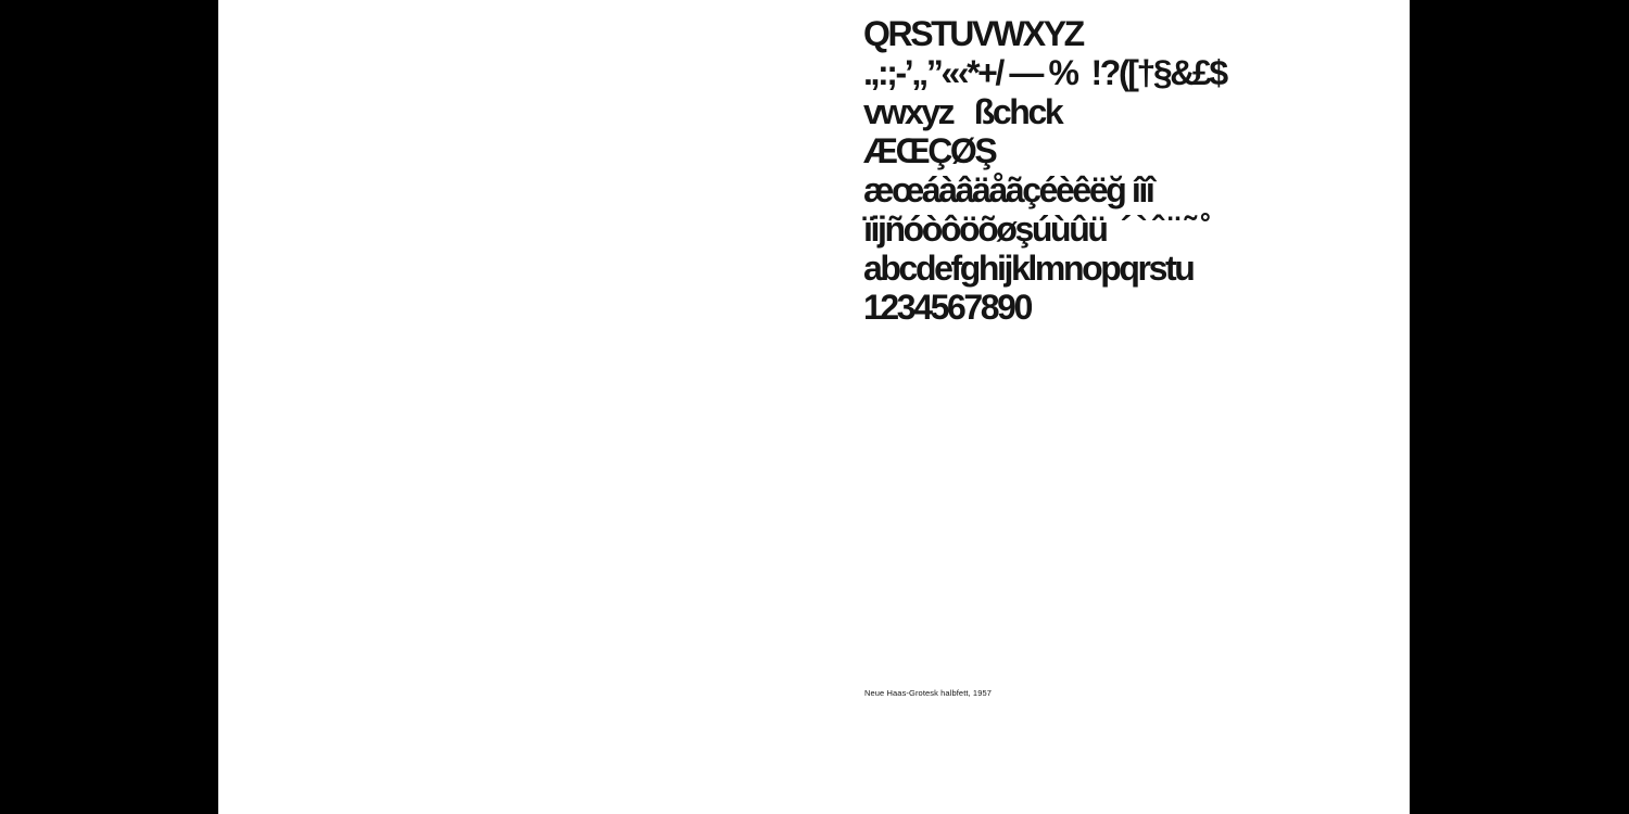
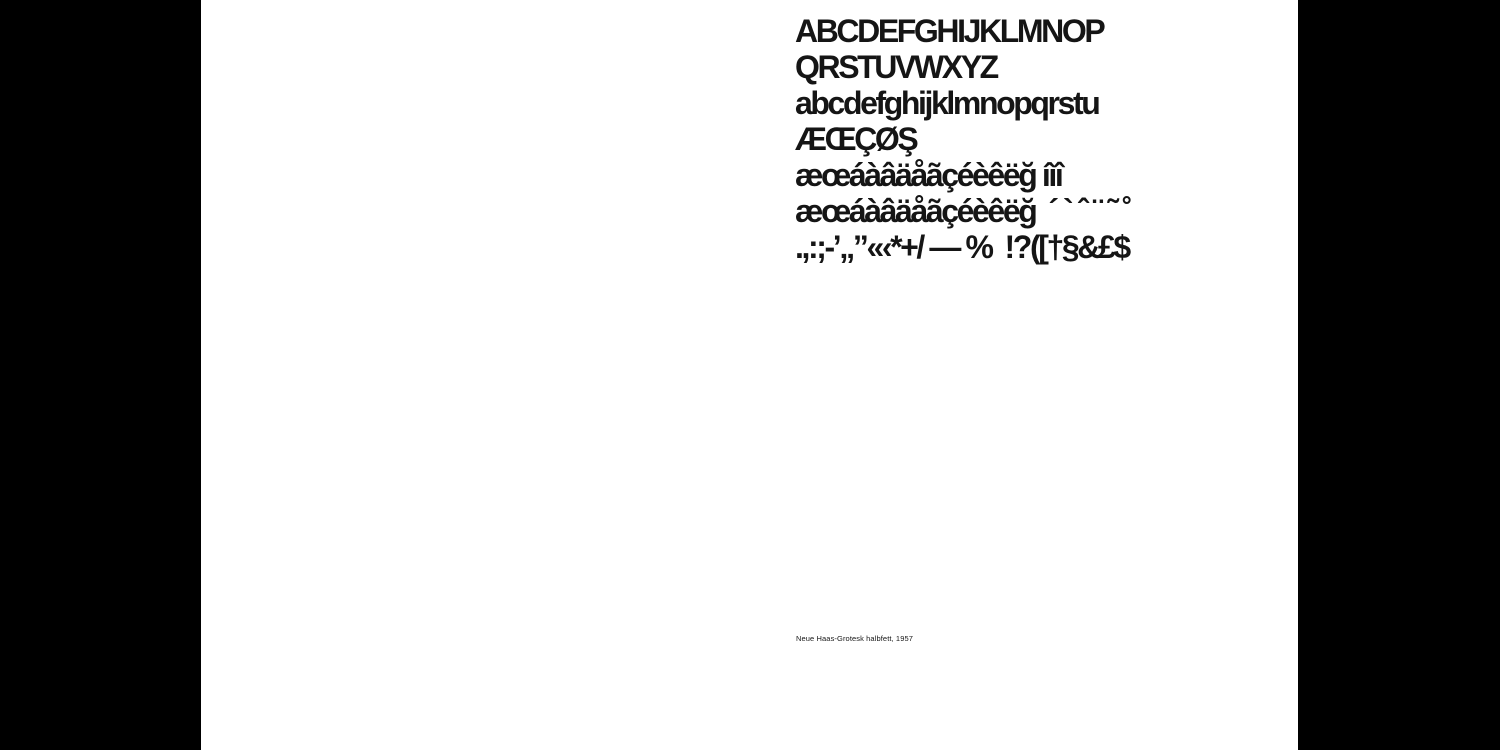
+ ABCDEFGHIJKLMNOP
  QRSTUVWXYZ
- .,:;-’„”«‹*+/ — % !?([†§&£$
+ abcdefghijklmnopqrstu
- vwxyz ßchck
  ÆŒÇØŞ
  æœáàâäåãçéèêëğ íìî
- ïijñóòôöõøşúùûü ´ ` ˆ ¨ ˜ ˚
+ æœáàâäåãçéèêëğ ´ ` ˆ ¨ ˜ ˚
- abcdefghijklmnopqrstu
+ .,:;-’„”«‹*+/ — % !?([†§&£$
- 1234567890
  Neue Haas-Grotesk halbfett, 1957
